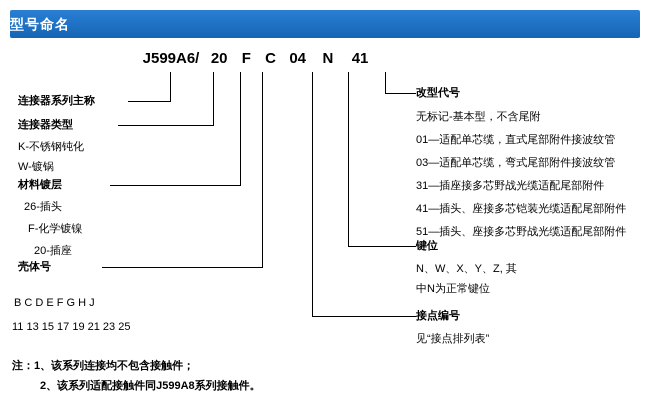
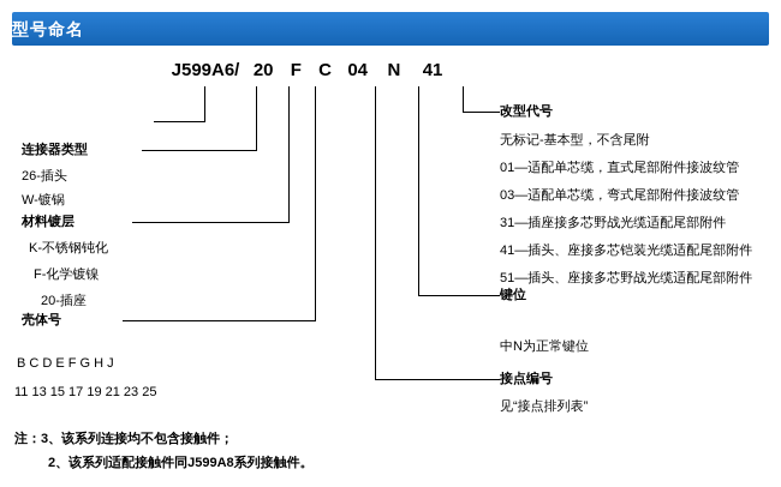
  型号命名
  J599A6/ 20 F C 04 N 41
- 连接器系列主称
  连接器类型
- K-不锈钢钝化
+ 26-插头
  W-镀锅
  材料镀层
- 26-插头
+ K-不锈钢钝化
  F-化学镀镍
  20-插座
  壳体号
  B C D E F G H J
  11 13 15 17 19 21 23 25
  改型代号
  无标记-基本型，不含尾附
  01—适配单芯缆，直式尾部附件接波纹管
  03—适配单芯缆，弯式尾部附件接波纹管
  31—插座接多芯野战光缆适配尾部附件
  41—插头、座接多芯铠装光缆适配尾部附件
  51—插头、座接多芯野战光缆适配尾部附件
  键位
- N、W、X、Y、Z, 其
  中N为正常键位
  接点编号
  见“接点排列表”
- 注：1、该系列连接均不包含接触件；
+ 注：3、该系列连接均不包含接触件；
  2、该系列适配接触件同J599A8系列接触件。
